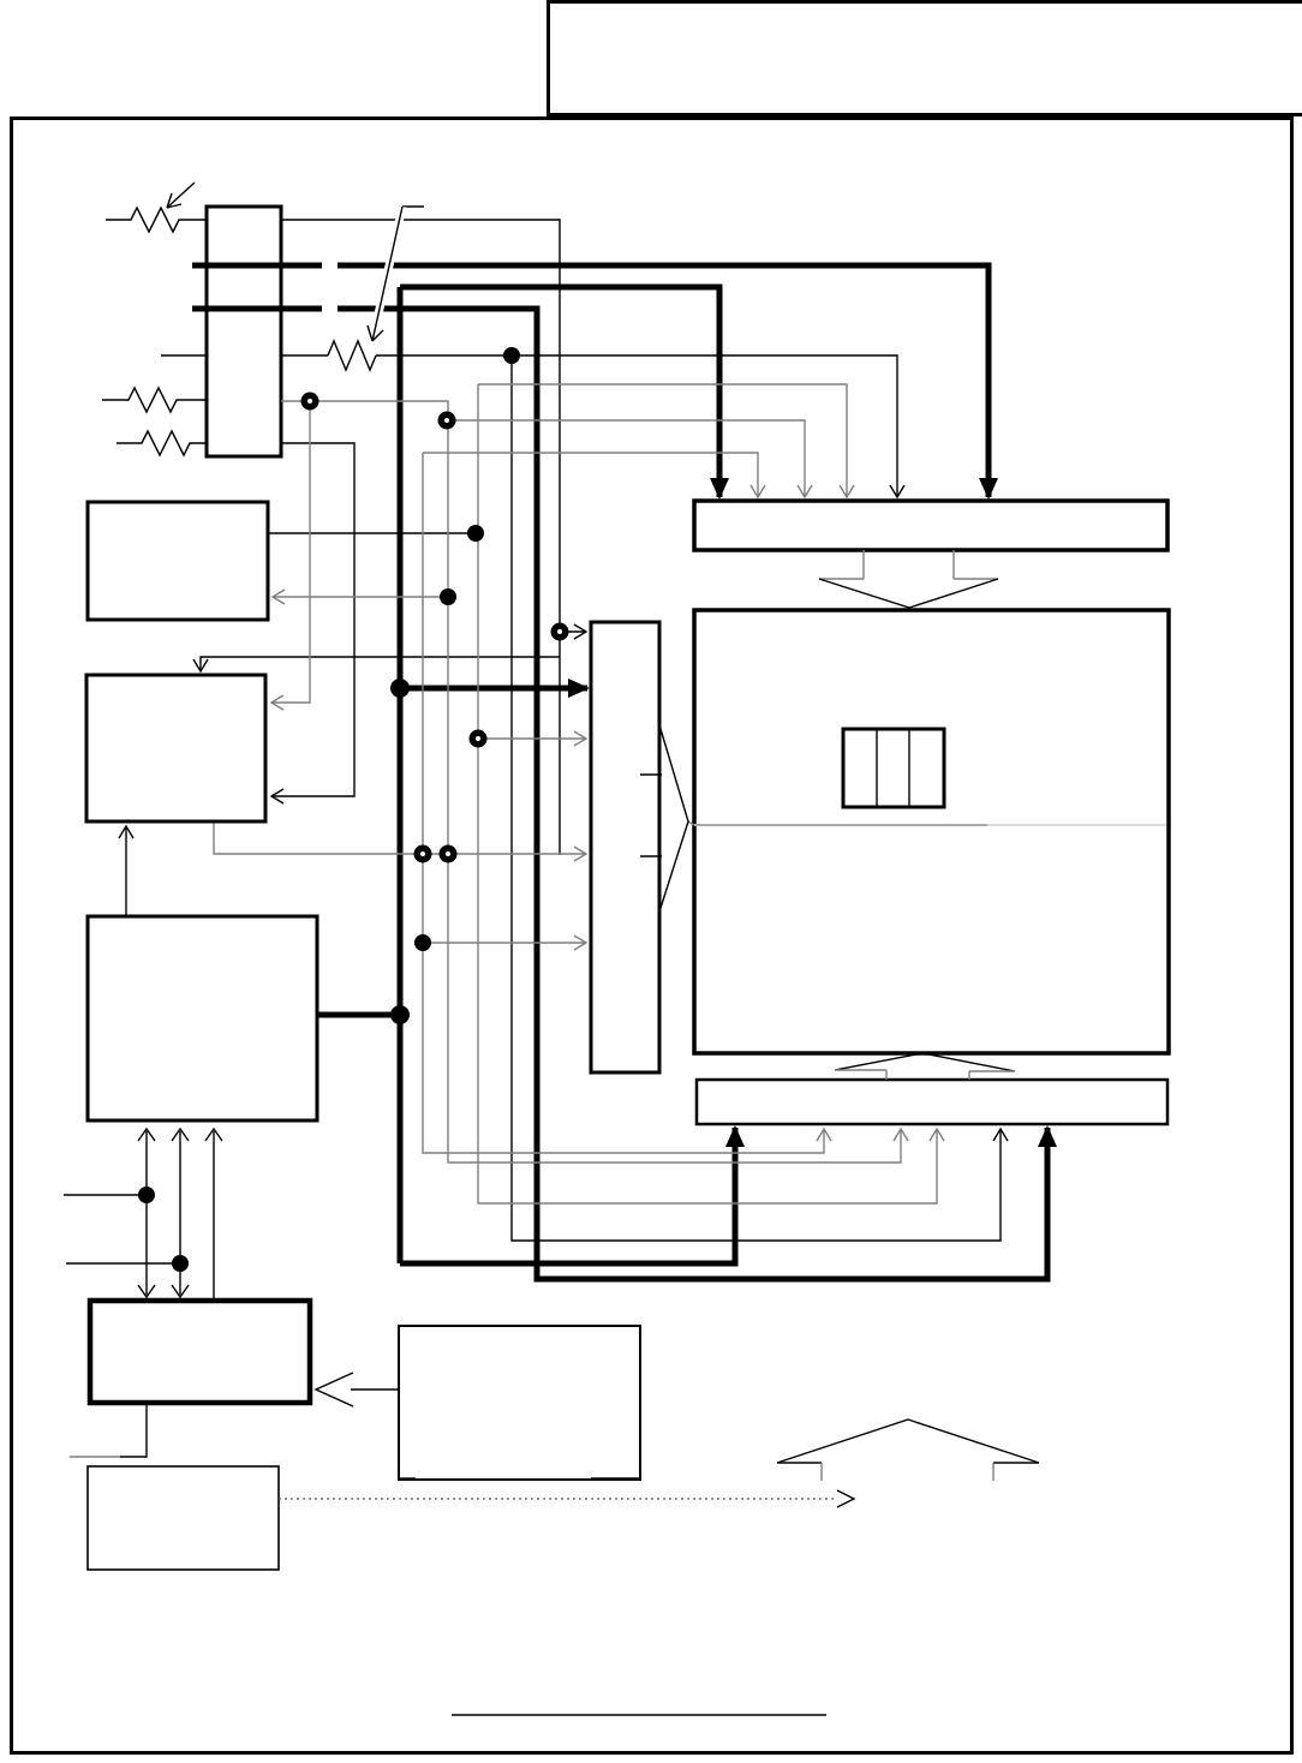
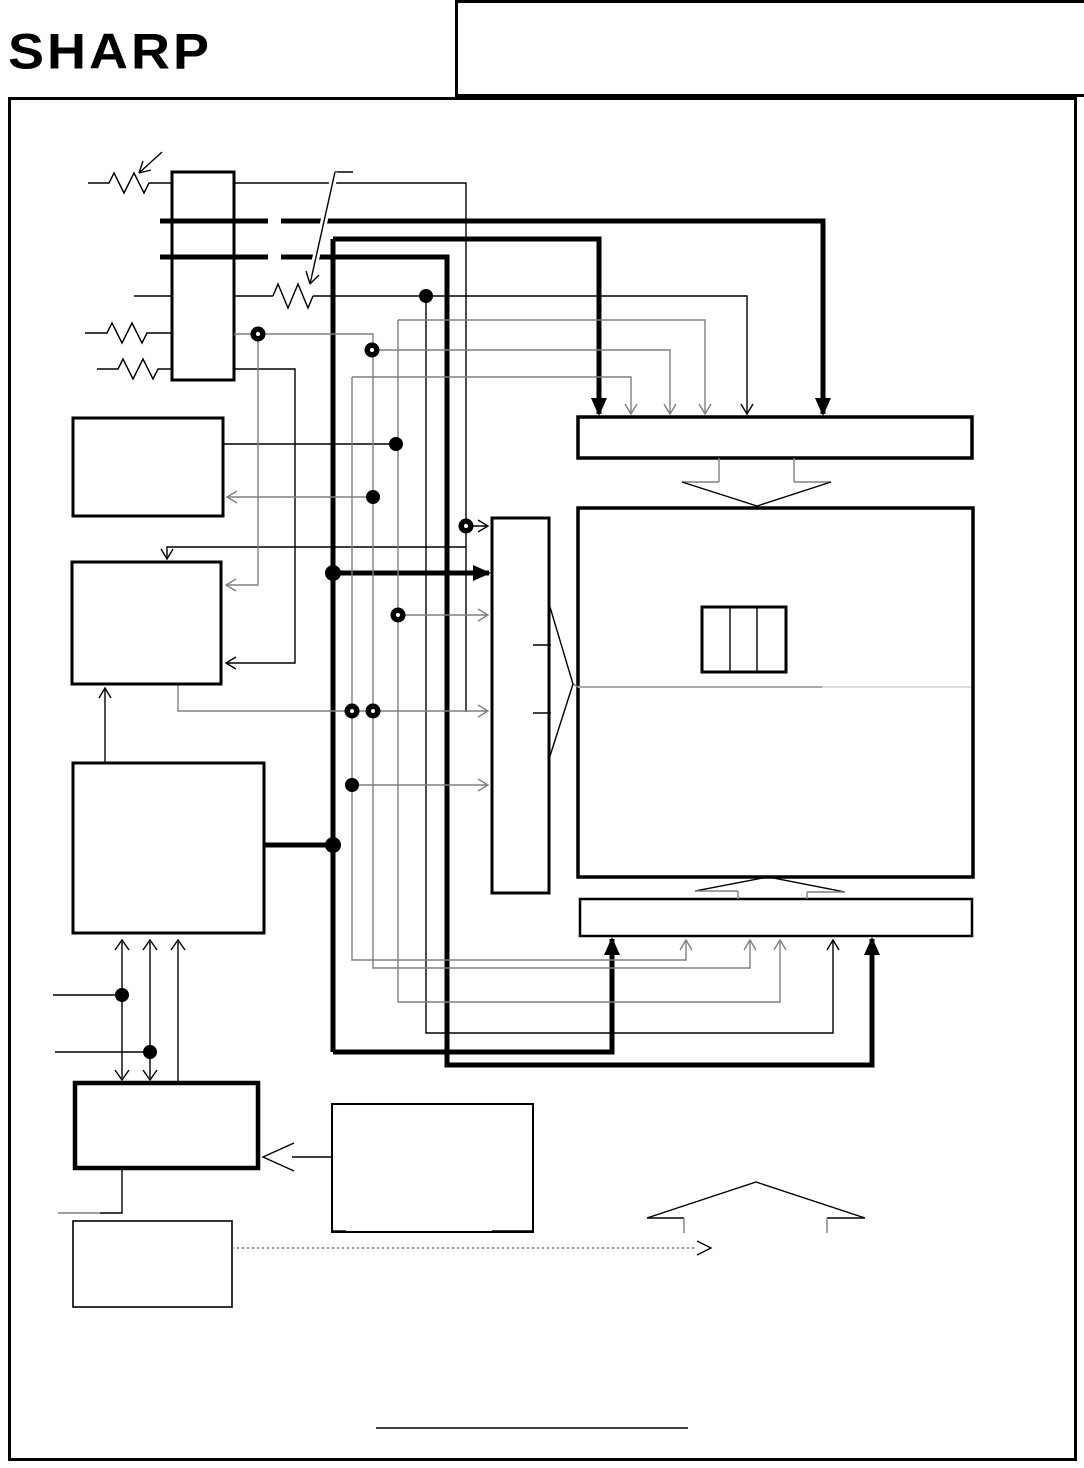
+ SHARP
